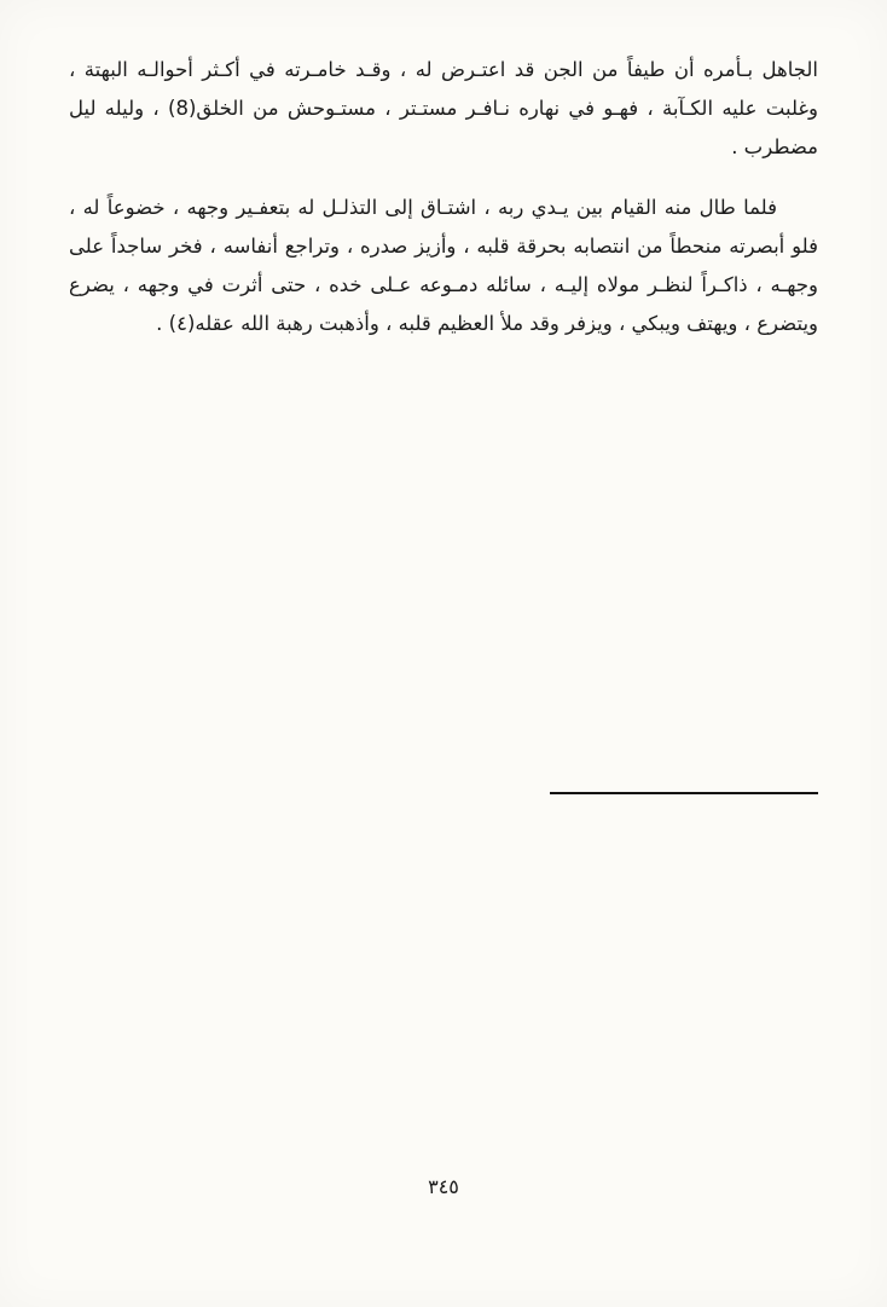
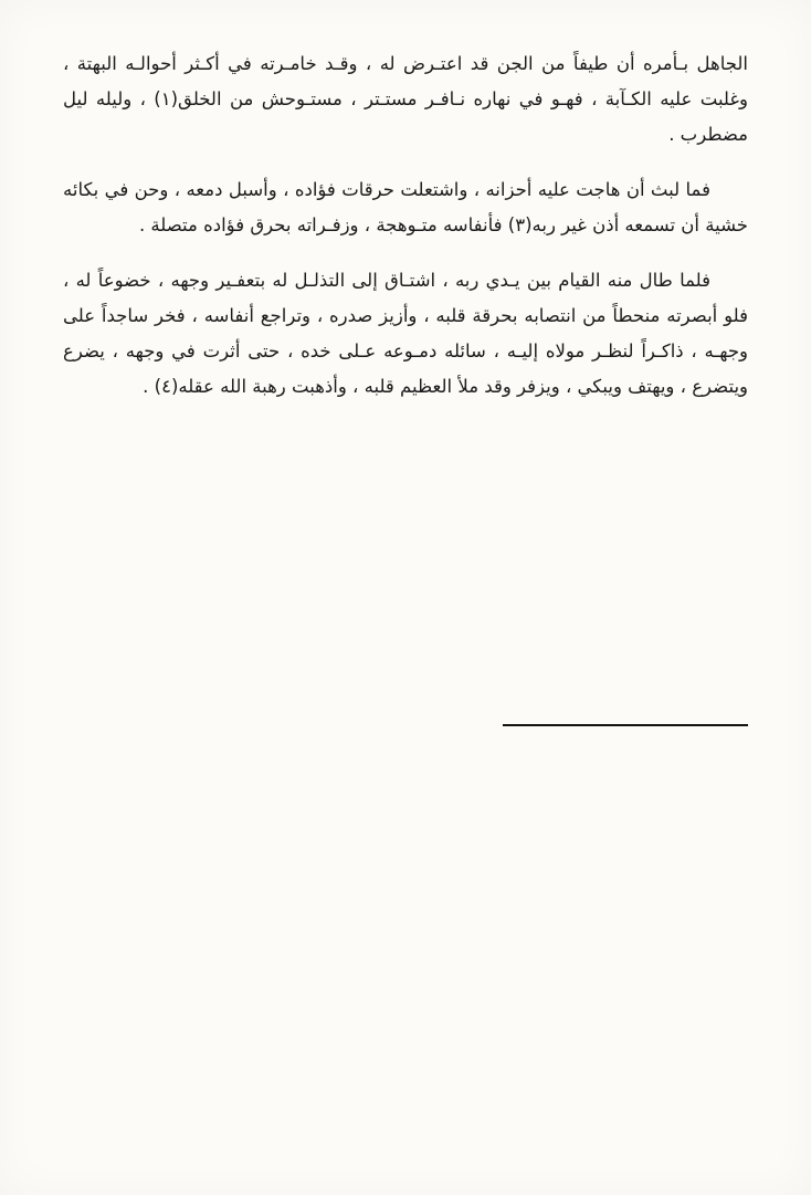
- الجاهل بـأمره أن طيفاً من الجن قد اعتـرض له ، وقـد خامـرته في أكـثر أحوالـه البهتة ، وغلبت عليه الكـآبة ، فهـو في نهاره نـافـر مستـتر ، مستـوحش من الخلق(8) ، وليله ليل مضطرب .
+ الجاهل بـأمره أن طيفاً من الجن قد اعتـرض له ، وقـد خامـرته في أكـثر أحوالـه البهتة ، وغلبت عليه الكـآبة ، فهـو في نهاره نـافـر مستـتر ، مستـوحش من الخلق(١) ، وليله ليل مضطرب .
+ فما لبث أن هاجت عليه أحزانه ، واشتعلت حرقات فؤاده ، وأسبل دمعه ، وحن في بكائه خشية أن تسمعه أذن غير ربه(٣) فأنفاسه متـوهجة ، وزفـراته بحرق فؤاده متصلة .
  فلما طال منه القيام بين يـدي ربه ، اشتـاق إلى التذلـل له بتعفـير وجهه ، خضوعاً له ، فلو أبصرته منحطاً من انتصابه بحرقة قلبه ، وأزيز صدره ، وتراجع أنفاسه ، فخر ساجداً على وجهـه ، ذاكـراً لنظـر مولاه إليـه ، سائله دمـوعه عـلى خده ، حتى أثرت في وجهه ، يضرع ويتضرع ، ويهتف ويبكي ، ويزفر وقد ملأ العظيم قلبه ، وأذهبت رهبة الله عقله(٤) .
- ٣٤٥
